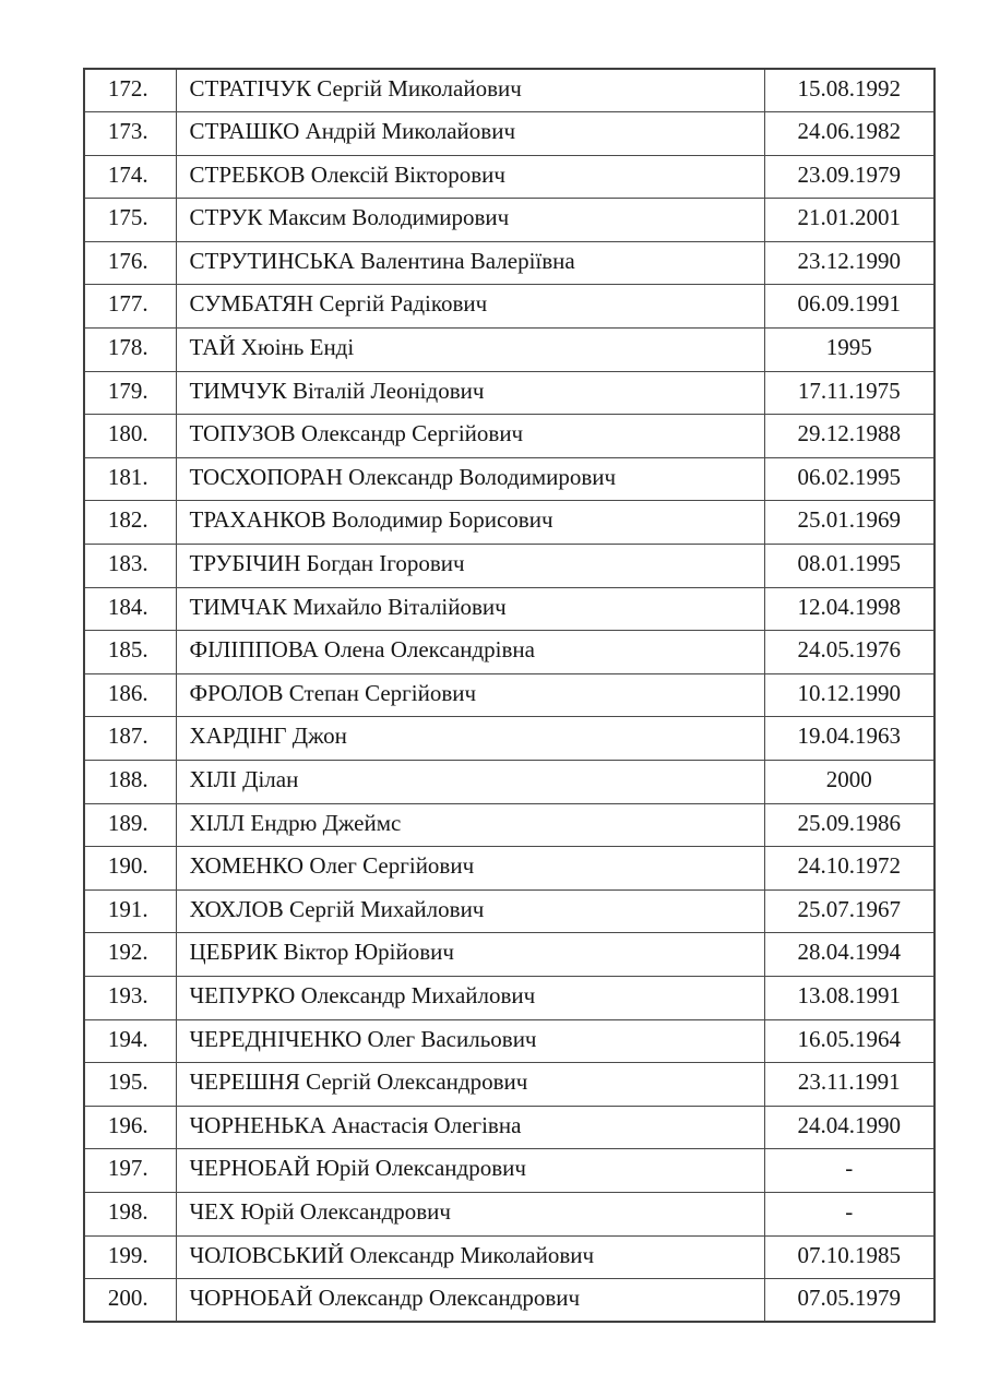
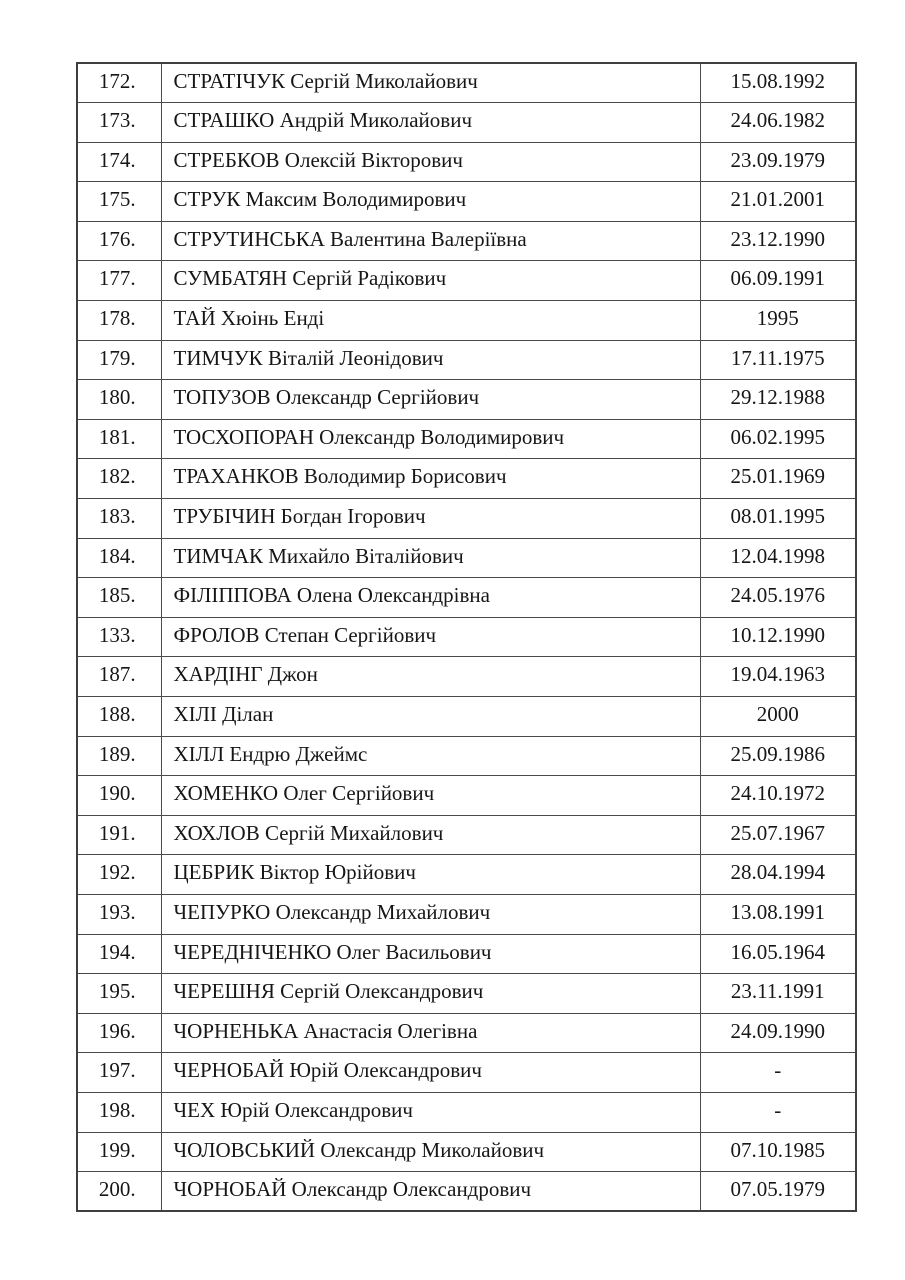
  172.	СТРАТІЧУК Сергій Миколайович	15.08.1992
  173.	СТРАШКО Андрій Миколайович	24.06.1982
  174.	СТРЕБКОВ Олексій Вікторович	23.09.1979
  175.	СТРУК Максим Володимирович	21.01.2001
  176.	СТРУТИНСЬКА Валентина Валеріївна	23.12.1990
  177.	СУМБАТЯН Сергій Радікович	06.09.1991
  178.	ТАЙ Хюінь Енді	1995
  179.	ТИМЧУК Віталій Леонідович	17.11.1975
  180.	ТОПУЗОВ Олександр Сергійович	29.12.1988
  181.	ТОСХОПОРАН Олександр Володимирович	06.02.1995
  182.	ТРАХАНКОВ Володимир Борисович	25.01.1969
  183.	ТРУБІЧИН Богдан Ігорович	08.01.1995
  184.	ТИМЧАК Михайло Віталійович	12.04.1998
  185.	ФІЛІППОВА Олена Олександрівна	24.05.1976
- 186.	ФРОЛОВ Степан Сергійович	10.12.1990
+ 133.	ФРОЛОВ Степан Сергійович	10.12.1990
  187.	ХАРДІНГ Джон	19.04.1963
  188.	ХІЛІ Ділан	2000
  189.	ХІЛЛ Ендрю Джеймс	25.09.1986
  190.	ХОМЕНКО Олег Сергійович	24.10.1972
  191.	ХОХЛОВ Сергій Михайлович	25.07.1967
  192.	ЦЕБРИК Віктор Юрійович	28.04.1994
  193.	ЧЕПУРКО Олександр Михайлович	13.08.1991
  194.	ЧЕРЕДНІЧЕНКО Олег Васильович	16.05.1964
  195.	ЧЕРЕШНЯ Сергій Олександрович	23.11.1991
- 196.	ЧОРНЕНЬКА Анастасія Олегівна	24.04.1990
+ 196.	ЧОРНЕНЬКА Анастасія Олегівна	24.09.1990
  197.	ЧЕРНОБАЙ Юрій Олександрович	-
  198.	ЧЕХ Юрій Олександрович	-
  199.	ЧОЛОВСЬКИЙ Олександр Миколайович	07.10.1985
  200.	ЧОРНОБАЙ Олександр Олександрович	07.05.1979
